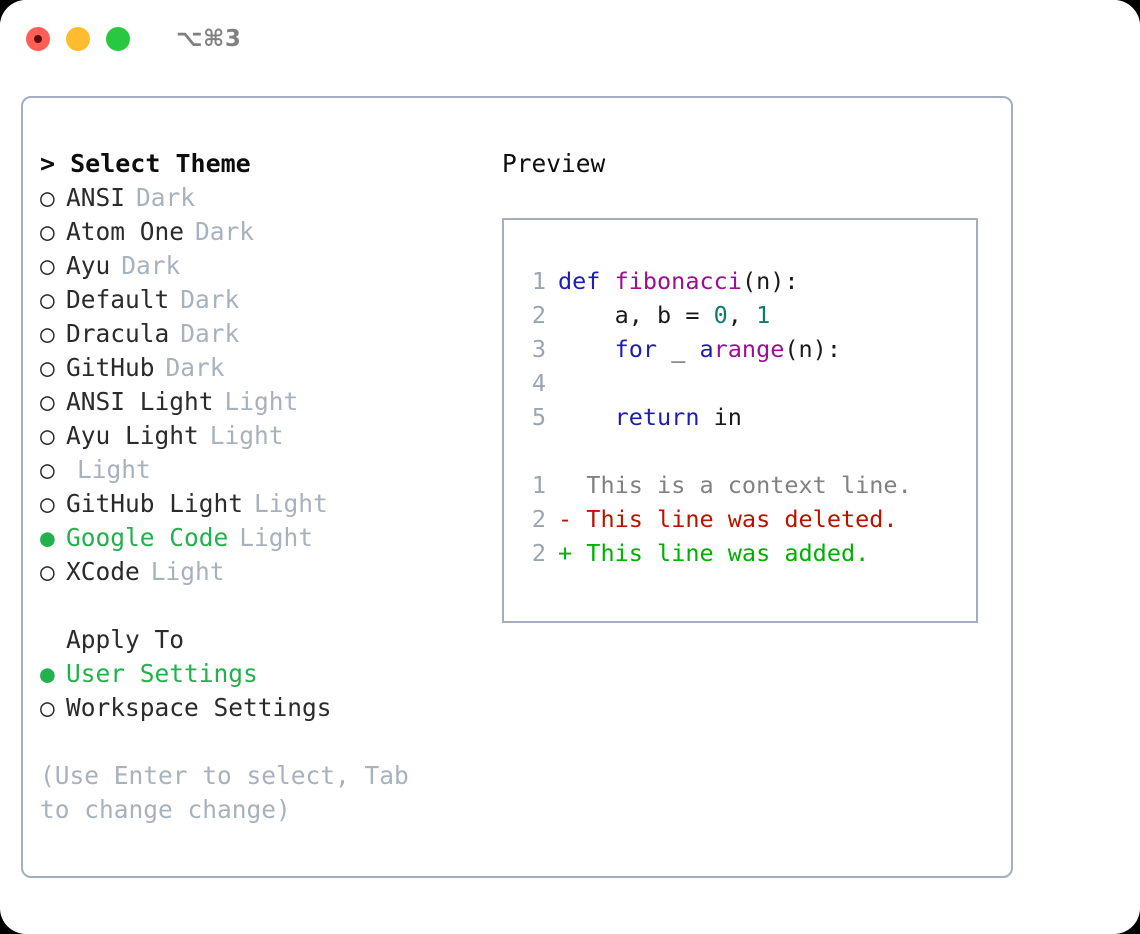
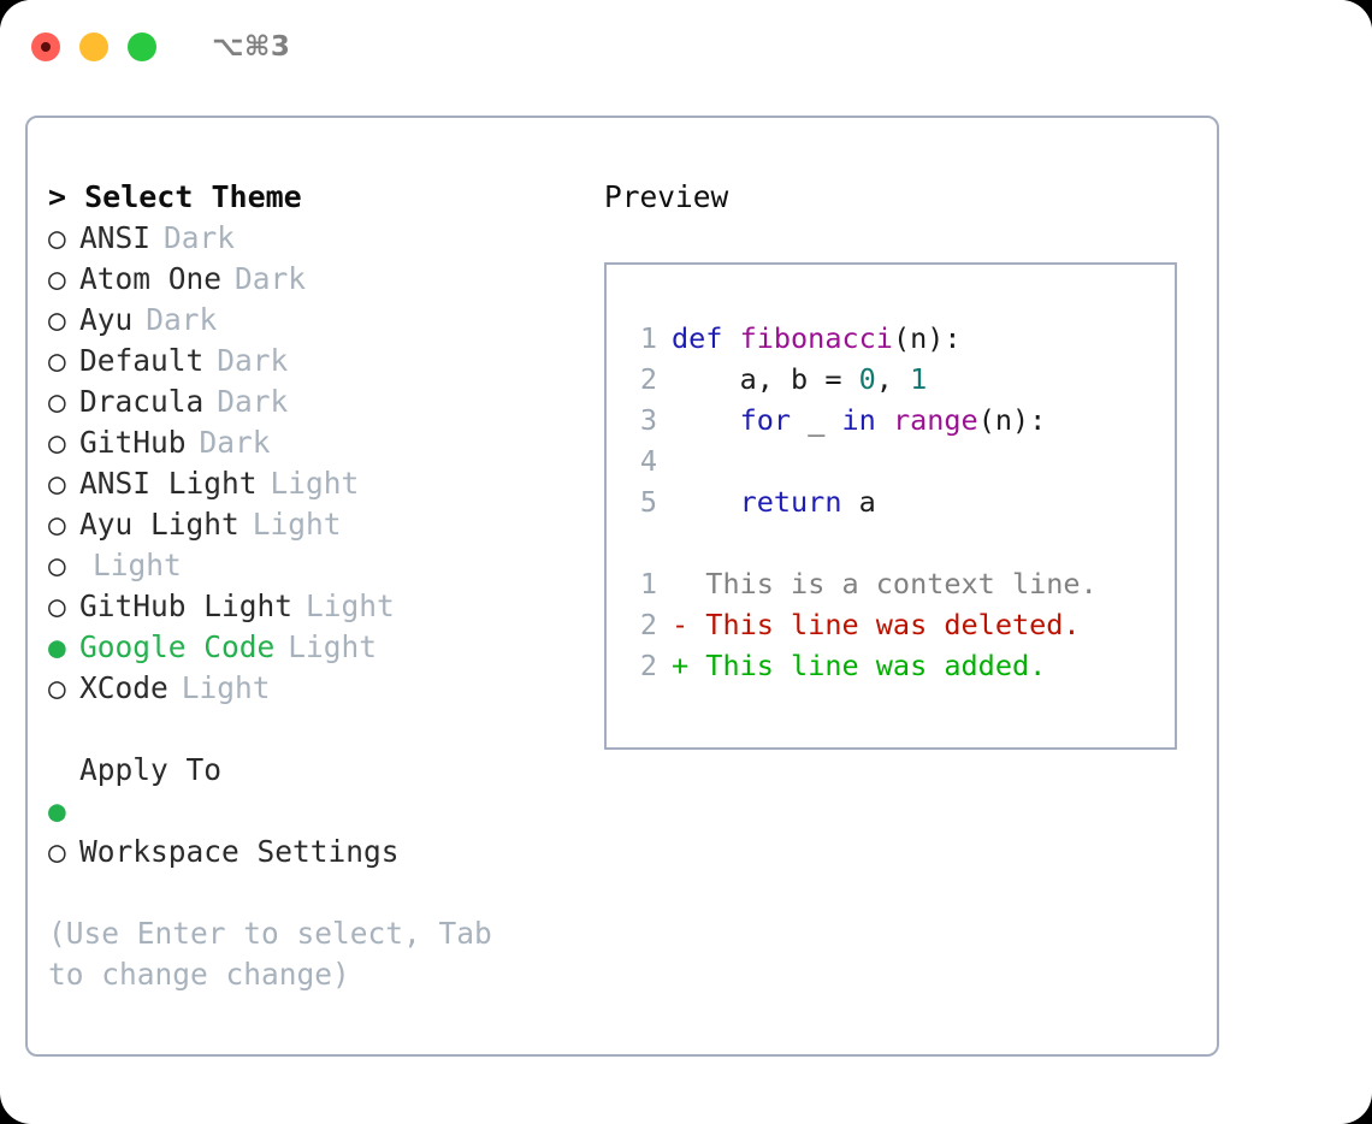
  ⌥⌘3
  > Select Theme
  ○
  ANSI
  Dark
  ○
  Atom One
  Dark
  ○
  Ayu
  Dark
  ○
  Default
  Dark
  ○
  Dracula
  Dark
  ○
  GitHub
  Dark
  ○
  ANSI Light
  Light
  ○
  Ayu Light
  Light
  ○
  Light
  ○
  GitHub Light
  Light
  ●
  Google Code
  Light
  ○
  XCode
  Light
  Apply To
  ●
- User Settings
  ○
  Workspace Settings
  (Use Enter to select, Tab to change change)
  Preview
  1
  def
  fibonacci
  (n):
  2
  a, b =
  0
  ,
  1
  3
  for
  _
- a
+ in
  range
  (n):
  4
  5
  return
- in
+ a
  1
  This is a context line.
  2
  -
  This line was deleted.
  2
  +
  This line was added.
